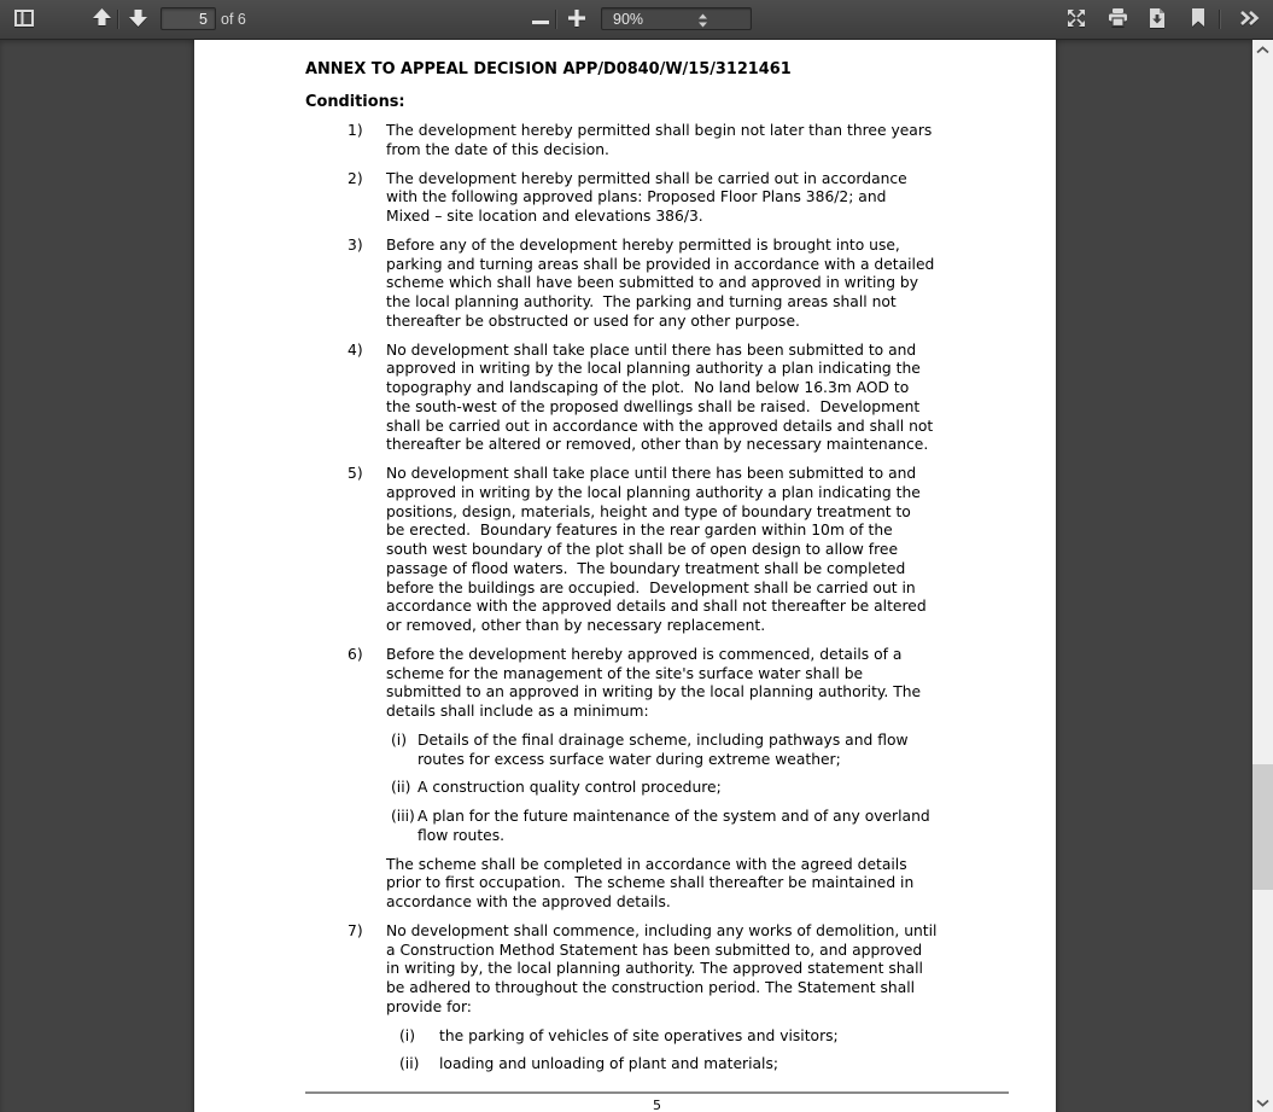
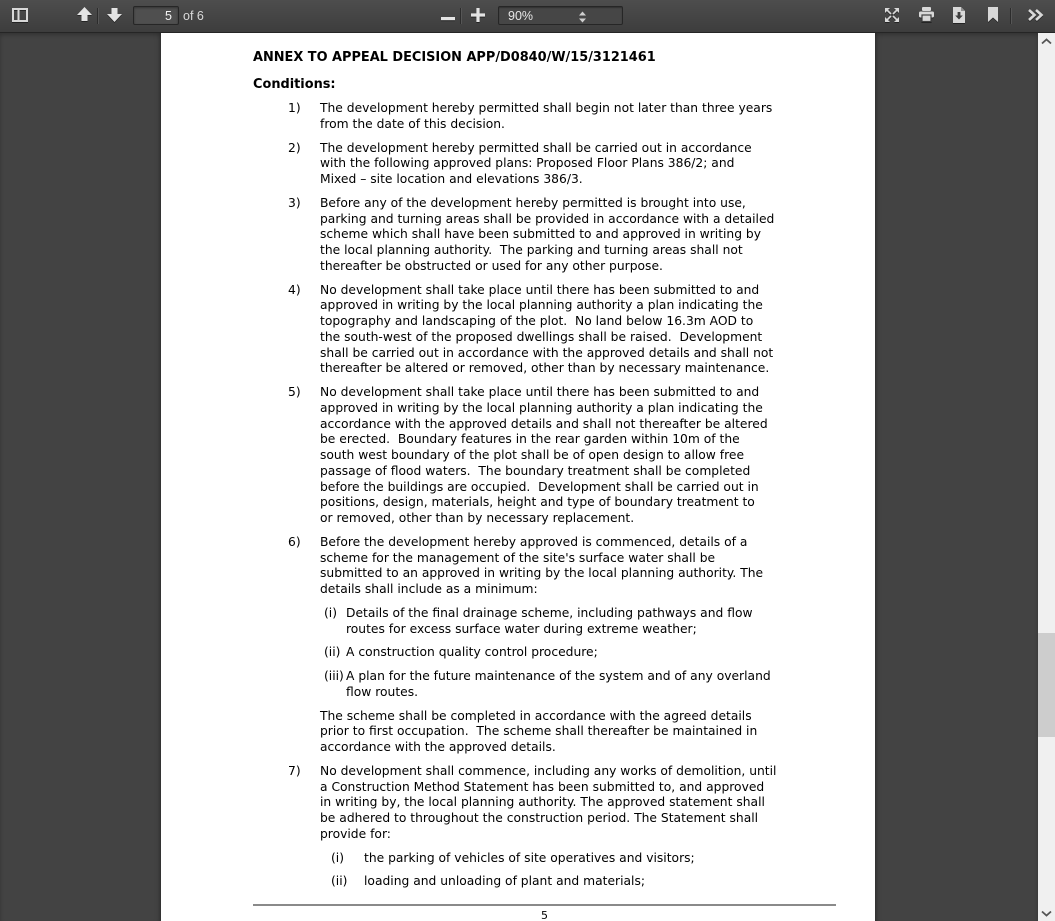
  5
  of 6
  90%
  ANNEX TO APPEAL DECISION APP/D0840/W/15/3121461
  Conditions:
  1)
  The development hereby permitted shall begin not later than three years
  from the date of this decision.
  2)
  The development hereby permitted shall be carried out in accordance
  with the following approved plans: Proposed Floor Plans 386/2; and
  Mixed – site location and elevations 386/3.
  3)
  Before any of the development hereby permitted is brought into use,
  parking and turning areas shall be provided in accordance with a detailed
  scheme which shall have been submitted to and approved in writing by
  the local planning authority. The parking and turning areas shall not
  thereafter be obstructed or used for any other purpose.
  4)
  No development shall take place until there has been submitted to and
  approved in writing by the local planning authority a plan indicating the
  topography and landscaping of the plot. No land below 16.3m AOD to
  the south-west of the proposed dwellings shall be raised. Development
  shall be carried out in accordance with the approved details and shall not
  thereafter be altered or removed, other than by necessary maintenance.
  5)
  No development shall take place until there has been submitted to and
  approved in writing by the local planning authority a plan indicating the
- positions, design, materials, height and type of boundary treatment to
+ accordance with the approved details and shall not thereafter be altered
  be erected. Boundary features in the rear garden within 10m of the
  south west boundary of the plot shall be of open design to allow free
  passage of flood waters. The boundary treatment shall be completed
  before the buildings are occupied. Development shall be carried out in
- accordance with the approved details and shall not thereafter be altered
+ positions, design, materials, height and type of boundary treatment to
  or removed, other than by necessary replacement.
  6)
  Before the development hereby approved is commenced, details of a
  scheme for the management of the site's surface water shall be
  submitted to an approved in writing by the local planning authority. The
  details shall include as a minimum:
  (i)
  Details of the final drainage scheme, including pathways and flow
  routes for excess surface water during extreme weather;
  (ii)
  A construction quality control procedure;
  (iii)
  A plan for the future maintenance of the system and of any overland
  flow routes.
  The scheme shall be completed in accordance with the agreed details
  prior to first occupation. The scheme shall thereafter be maintained in
  accordance with the approved details.
  7)
  No development shall commence, including any works of demolition, until
  a Construction Method Statement has been submitted to, and approved
  in writing by, the local planning authority. The approved statement shall
  be adhered to throughout the construction period. The Statement shall
  provide for:
  (i)
  the parking of vehicles of site operatives and visitors;
  (ii)
  loading and unloading of plant and materials;
  5
